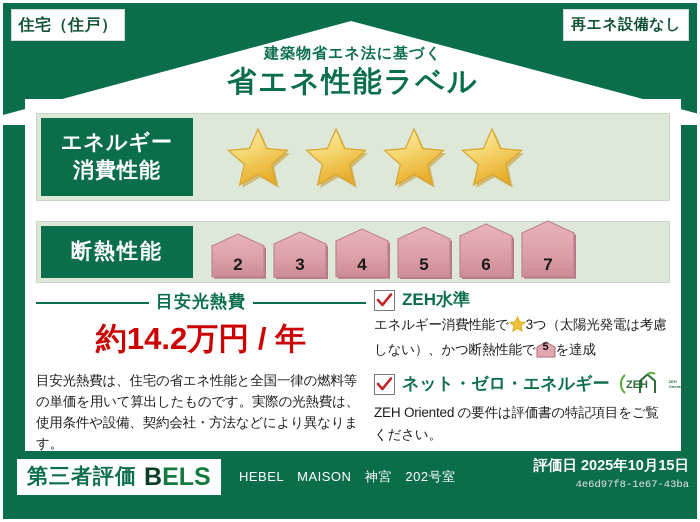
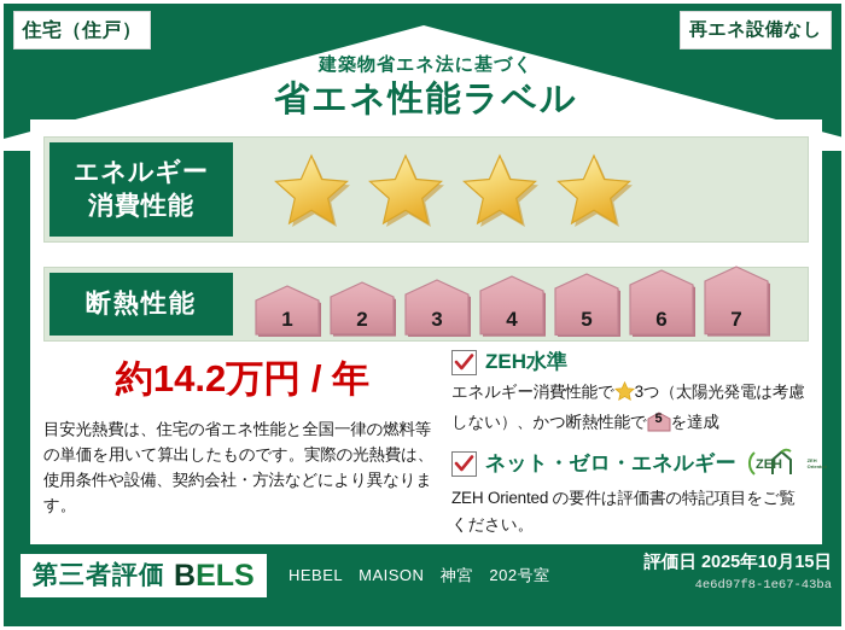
  住宅（住戸）
  再エネ設備なし
  建築物省エネ法に基づく
  省エネ性能ラベル
  エネルギー
  消費性能
  断熱性能
+ 1
  2
  3
  4
  5
  6
  7
- 目安光熱費
  約14.2万円 / 年
  目安光熱費は、住宅の省エネ性能と全国一律の燃料等の単価を用いて算出したものです。実際の光熱費は、使用条件や設備、契約会社・方法などにより異なります。
  ZEH水準
  エネルギー消費性能で 3つ（太陽光発電は考慮しない）、かつ断熱性能で
  5
  を達成
  ネット・ゼロ・エネルギー
  ZEH
  ZEH Oriented の要件は評価書の特記項目をご覧ください。
  第三者評価
  BELS
  HEBEL MAISON 神宮 202号室
  評価日 2025年10月15日
  4e6d97f8-1e67-43ba
